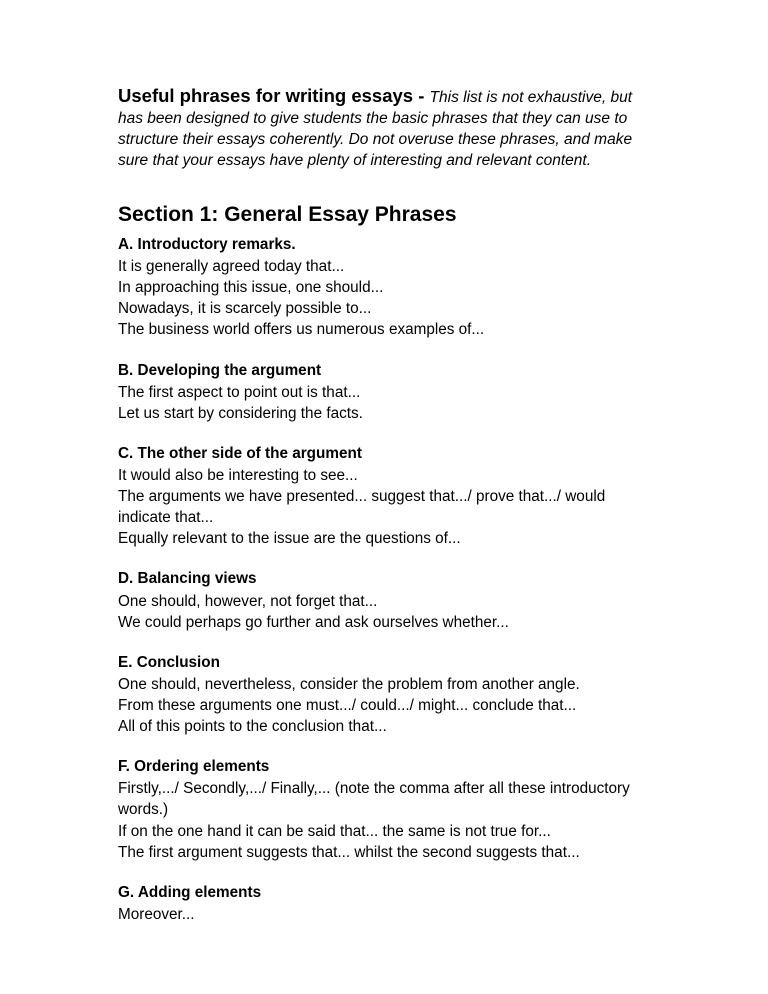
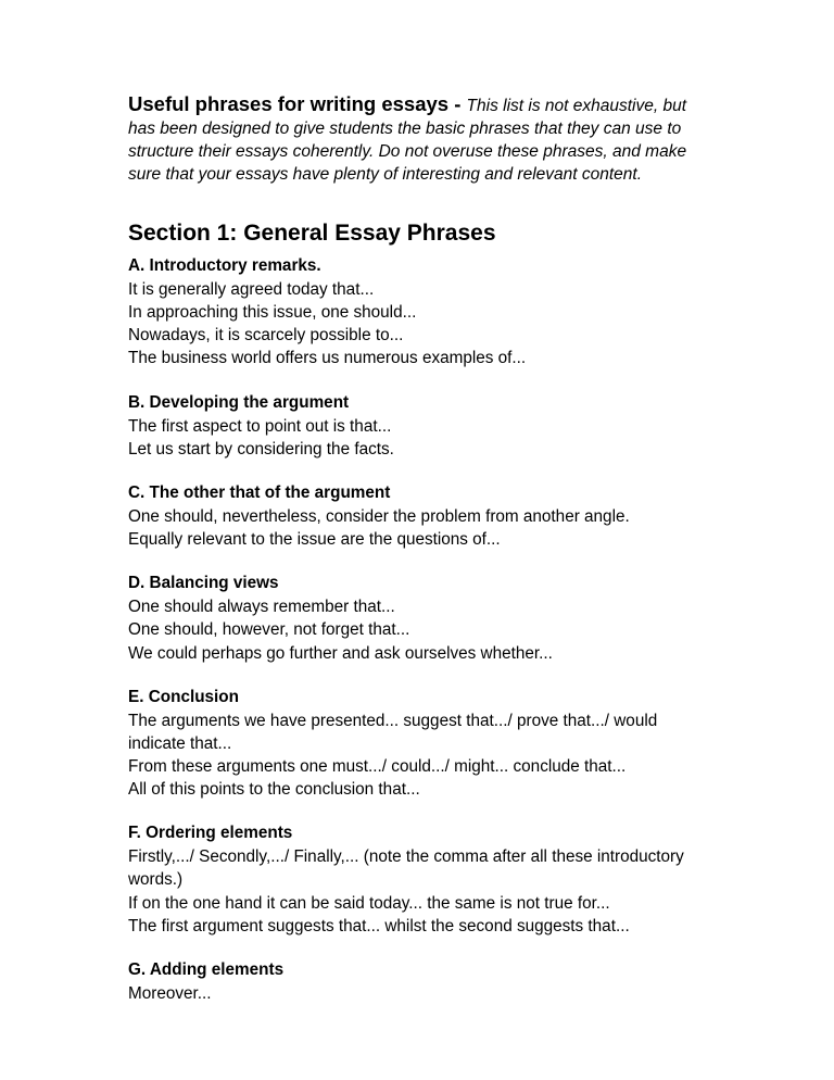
  Useful phrases for writing essays - This list is not exhaustive, but has been designed to give students the basic phrases that they can use to structure their essays coherently. Do not overuse these phrases, and make sure that your essays have plenty of interesting and relevant content.
  Section 1: General Essay Phrases
  A. Introductory remarks.
  It is generally agreed today that...
  In approaching this issue, one should...
  Nowadays, it is scarcely possible to...
  The business world offers us numerous examples of...
  B. Developing the argument
  The first aspect to point out is that...
  Let us start by considering the facts.
- C. The other side of the argument
+ C. The other that of the argument
- It would also be interesting to see...
- The arguments we have presented... suggest that.../ prove that.../ would indicate that...
+ One should, nevertheless, consider the problem from another angle.
  Equally relevant to the issue are the questions of...
  D. Balancing views
+ One should always remember that...
  One should, however, not forget that...
  We could perhaps go further and ask ourselves whether...
  E. Conclusion
- One should, nevertheless, consider the problem from another angle.
+ The arguments we have presented... suggest that.../ prove that.../ would indicate that...
  From these arguments one must.../ could.../ might... conclude that...
  All of this points to the conclusion that...
  F. Ordering elements
  Firstly,.../ Secondly,.../ Finally,... (note the comma after all these introductory words.)
- If on the one hand it can be said that... the same is not true for...
+ If on the one hand it can be said today... the same is not true for...
  The first argument suggests that... whilst the second suggests that...
  G. Adding elements
  Moreover...
